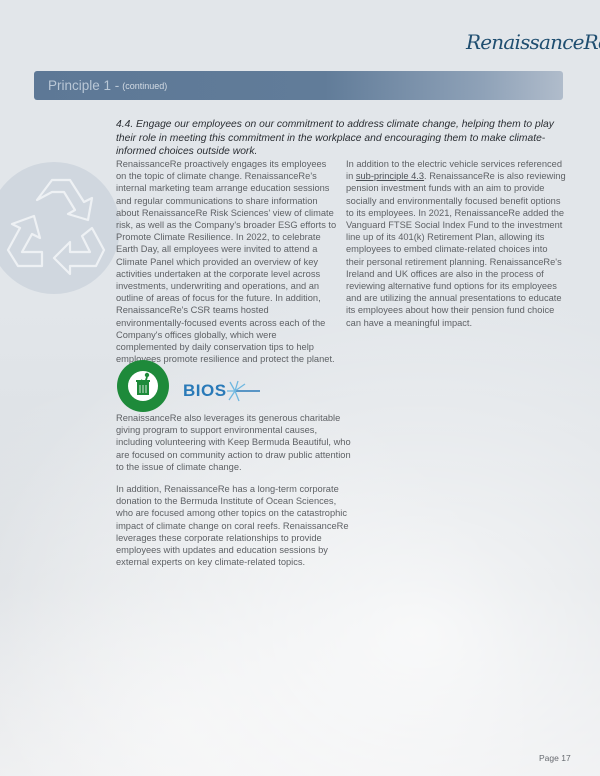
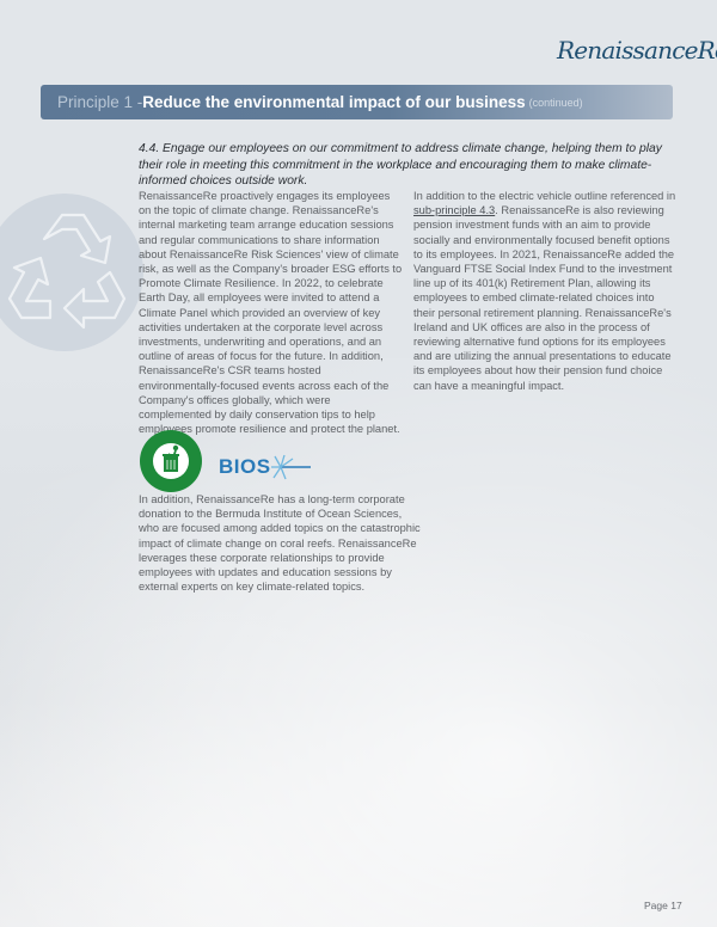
  RenaissanceR
  Principle 1 -
+ Reduce the environmental impact of our business
  (continued)
  4.4. Engage our employees on our commitment to address climate change, helping them to play their role in meeting this commitment in the workplace and encouraging them to make climate-informed choices outside work.
  RenaissanceRe proactively engages its employees on the topic of climate change. RenaissanceRe's internal marketing team arrange education sessions and regular communications to share information about RenaissanceRe Risk Sciences' view of climate risk, as well as the Company's broader ESG efforts to Promote Climate Resilience. In 2022, to celebrate Earth Day, all employees were invited to attend a Climate Panel which provided an overview of key activities undertaken at the corporate level across investments, underwriting and operations, and an outline of areas of focus for the future. In addition, RenaissanceRe's CSR teams hosted environmentally-focused events across each of the Company's offices globally, which were complemented by daily conservation tips to help employees promote resilience and protect the planet.
- In addition to the electric vehicle services referenced in sub-principle 4.3. RenaissanceRe is also reviewing pension investment funds with an aim to provide socially and environmentally focused benefit options to its employees. In 2021, RenaissanceRe added the Vanguard FTSE Social Index Fund to the investment line up of its 401(k) Retirement Plan, allowing its employees to embed climate-related choices into their personal retirement planning. RenaissanceRe's Ireland and UK offices are also in the process of reviewing alternative fund options for its employees and are utilizing the annual presentations to educate its employees about how their pension fund choice can have a meaningful impact.
+ In addition to the electric vehicle outline referenced in sub-principle 4.3. RenaissanceRe is also reviewing pension investment funds with an aim to provide socially and environmentally focused benefit options to its employees. In 2021, RenaissanceRe added the Vanguard FTSE Social Index Fund to the investment line up of its 401(k) Retirement Plan, allowing its employees to embed climate-related choices into their personal retirement planning. RenaissanceRe's Ireland and UK offices are also in the process of reviewing alternative fund options for its employees and are utilizing the annual presentations to educate its employees about how their pension fund choice can have a meaningful impact.
  BIOS
- RenaissanceRe also leverages its generous charitable giving program to support environmental causes, including volunteering with Keep Bermuda Beautiful, who are focused on community action to draw public attention to the issue of climate change.
- In addition, RenaissanceRe has a long-term corporate donation to the Bermuda Institute of Ocean Sciences, who are focused among other topics on the catastrophic impact of climate change on coral reefs. RenaissanceRe leverages these corporate relationships to provide employees with updates and education sessions by external experts on key climate-related topics.
+ In addition, RenaissanceRe has a long-term corporate donation to the Bermuda Institute of Ocean Sciences, who are focused among added topics on the catastrophic impact of climate change on coral reefs. RenaissanceRe leverages these corporate relationships to provide employees with updates and education sessions by external experts on key climate-related topics.
  Page 17
